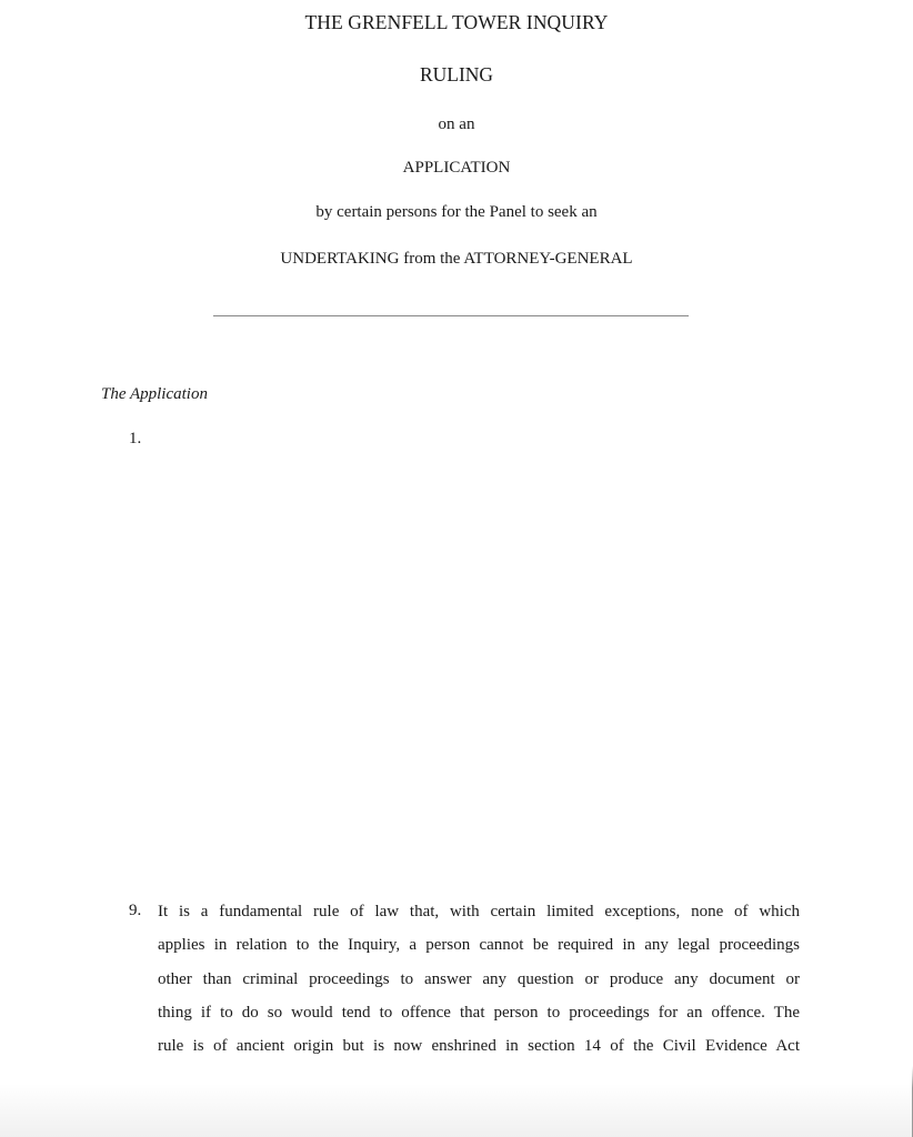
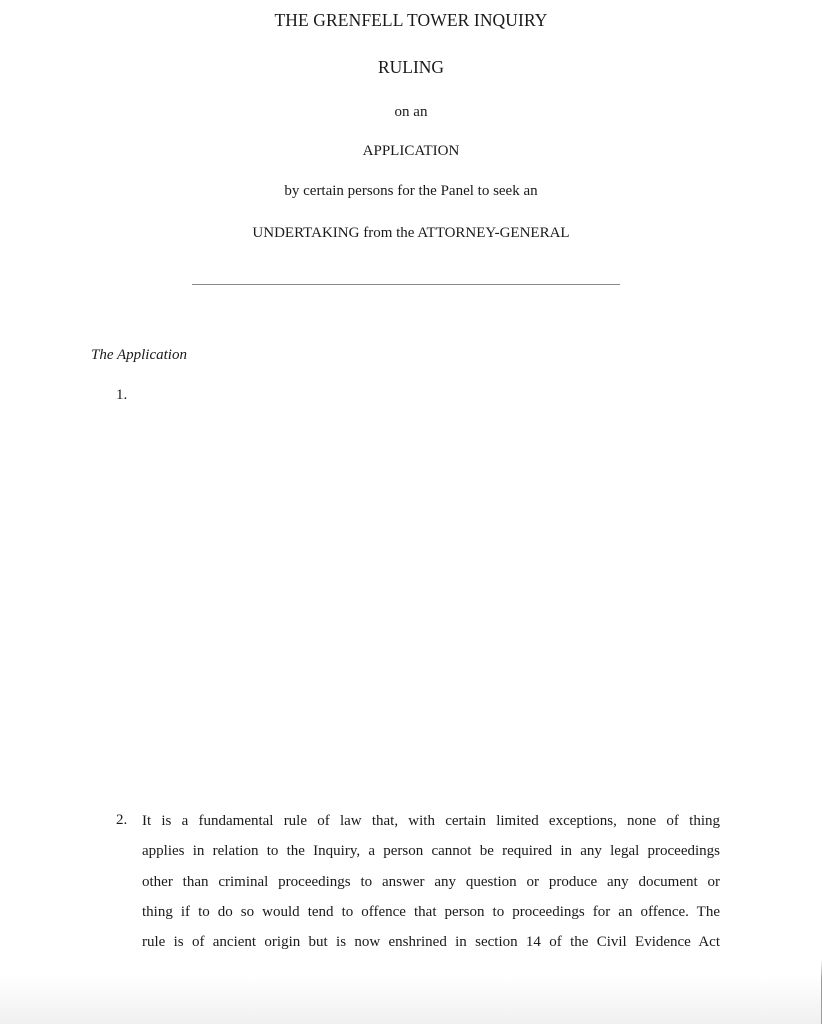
  THE GRENFELL TOWER INQUIRY
  RULING
  on an
  APPLICATION
  by certain persons for the Panel to seek an
  UNDERTAKING from the ATTORNEY-GENERAL
  The Application
  1.
- 9.
+ 2.
- It is a fundamental rule of law that, with certain limited exceptions, none of which
+ It is a fundamental rule of law that, with certain limited exceptions, none of thing
  applies in relation to the Inquiry, a person cannot be required in any legal proceedings
  other than criminal proceedings to answer any question or produce any document or
  thing if to do so would tend to offence that person to proceedings for an offence. The
  rule is of ancient origin but is now enshrined in section 14 of the Civil Evidence Act
